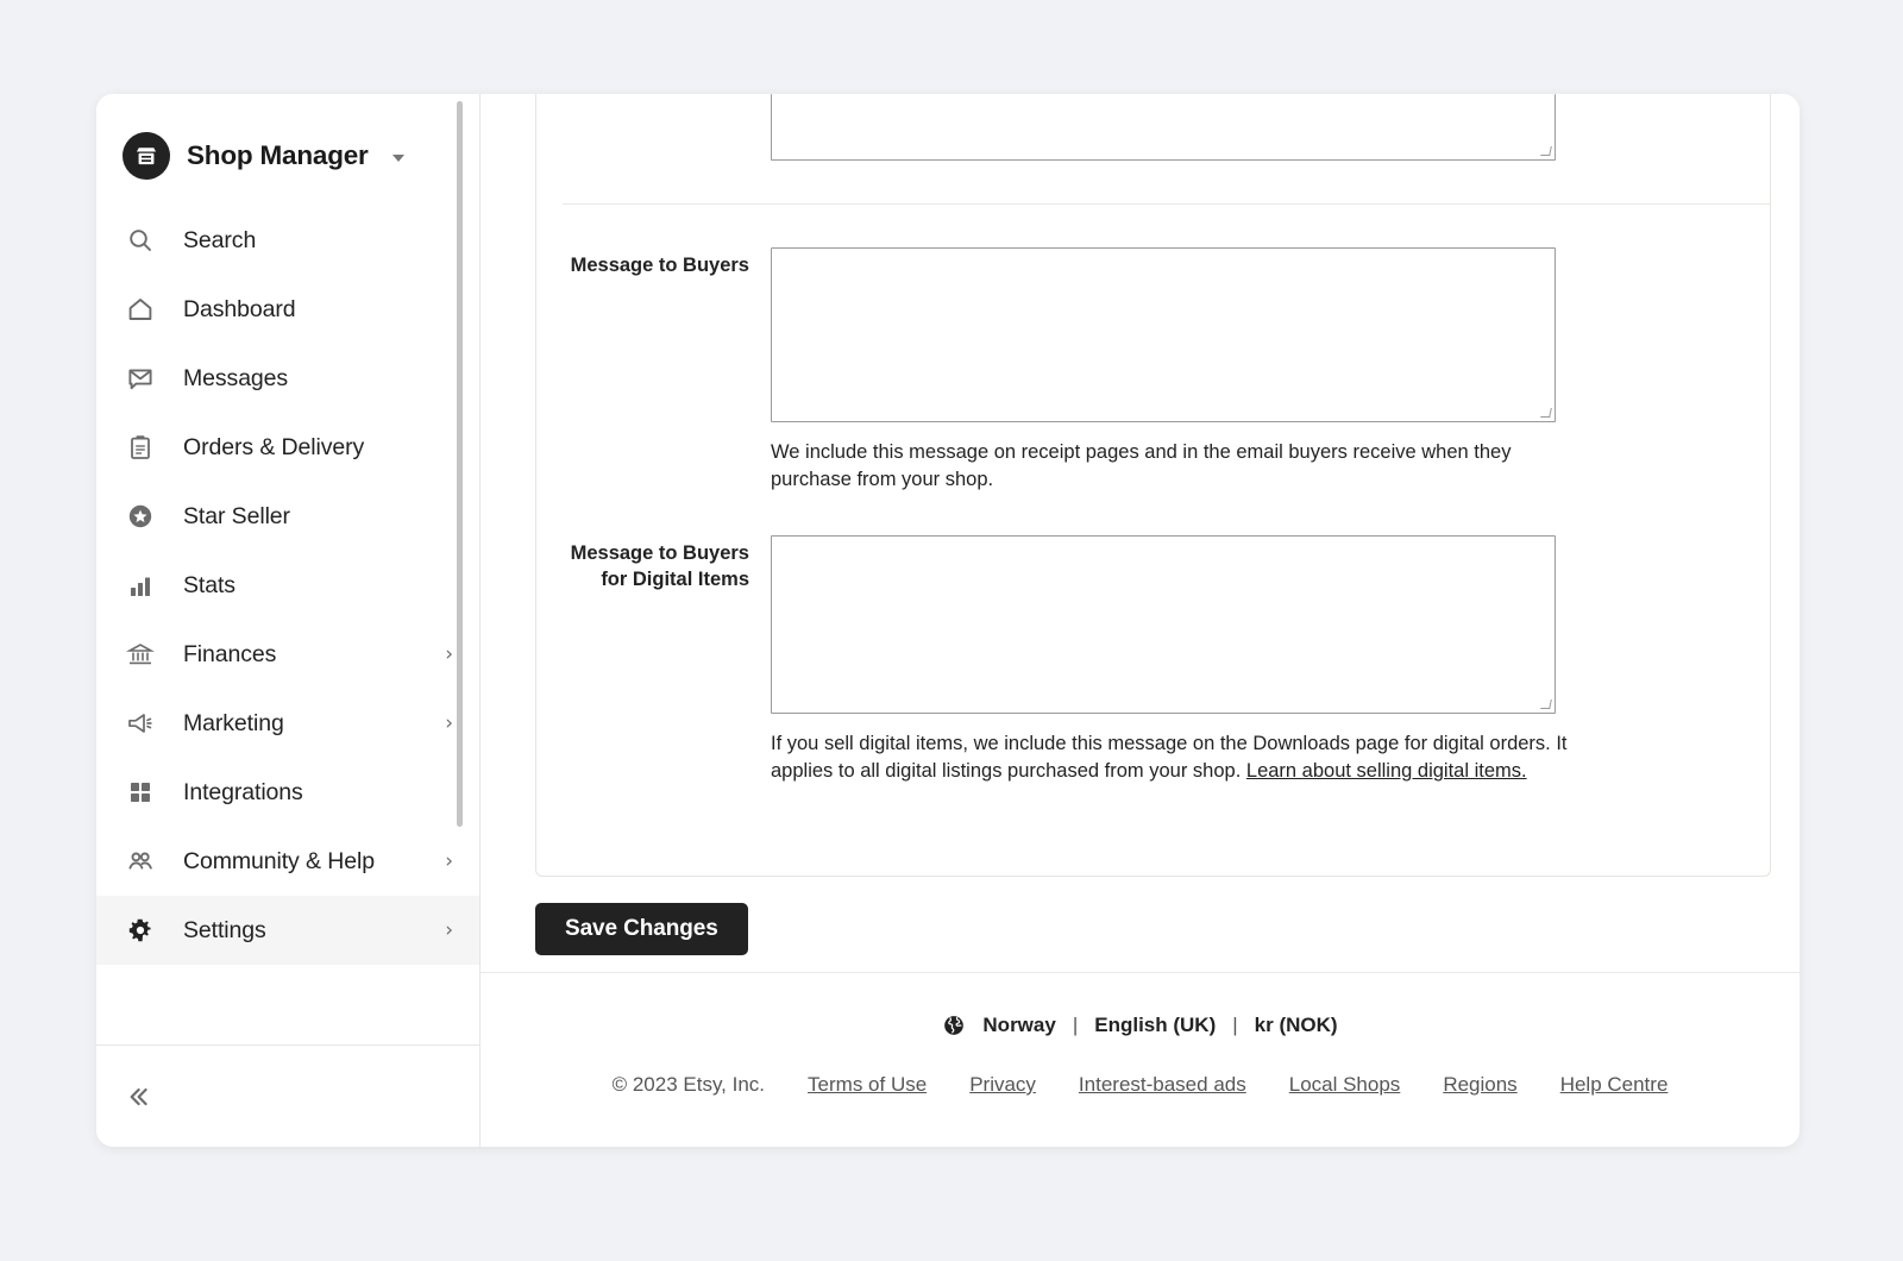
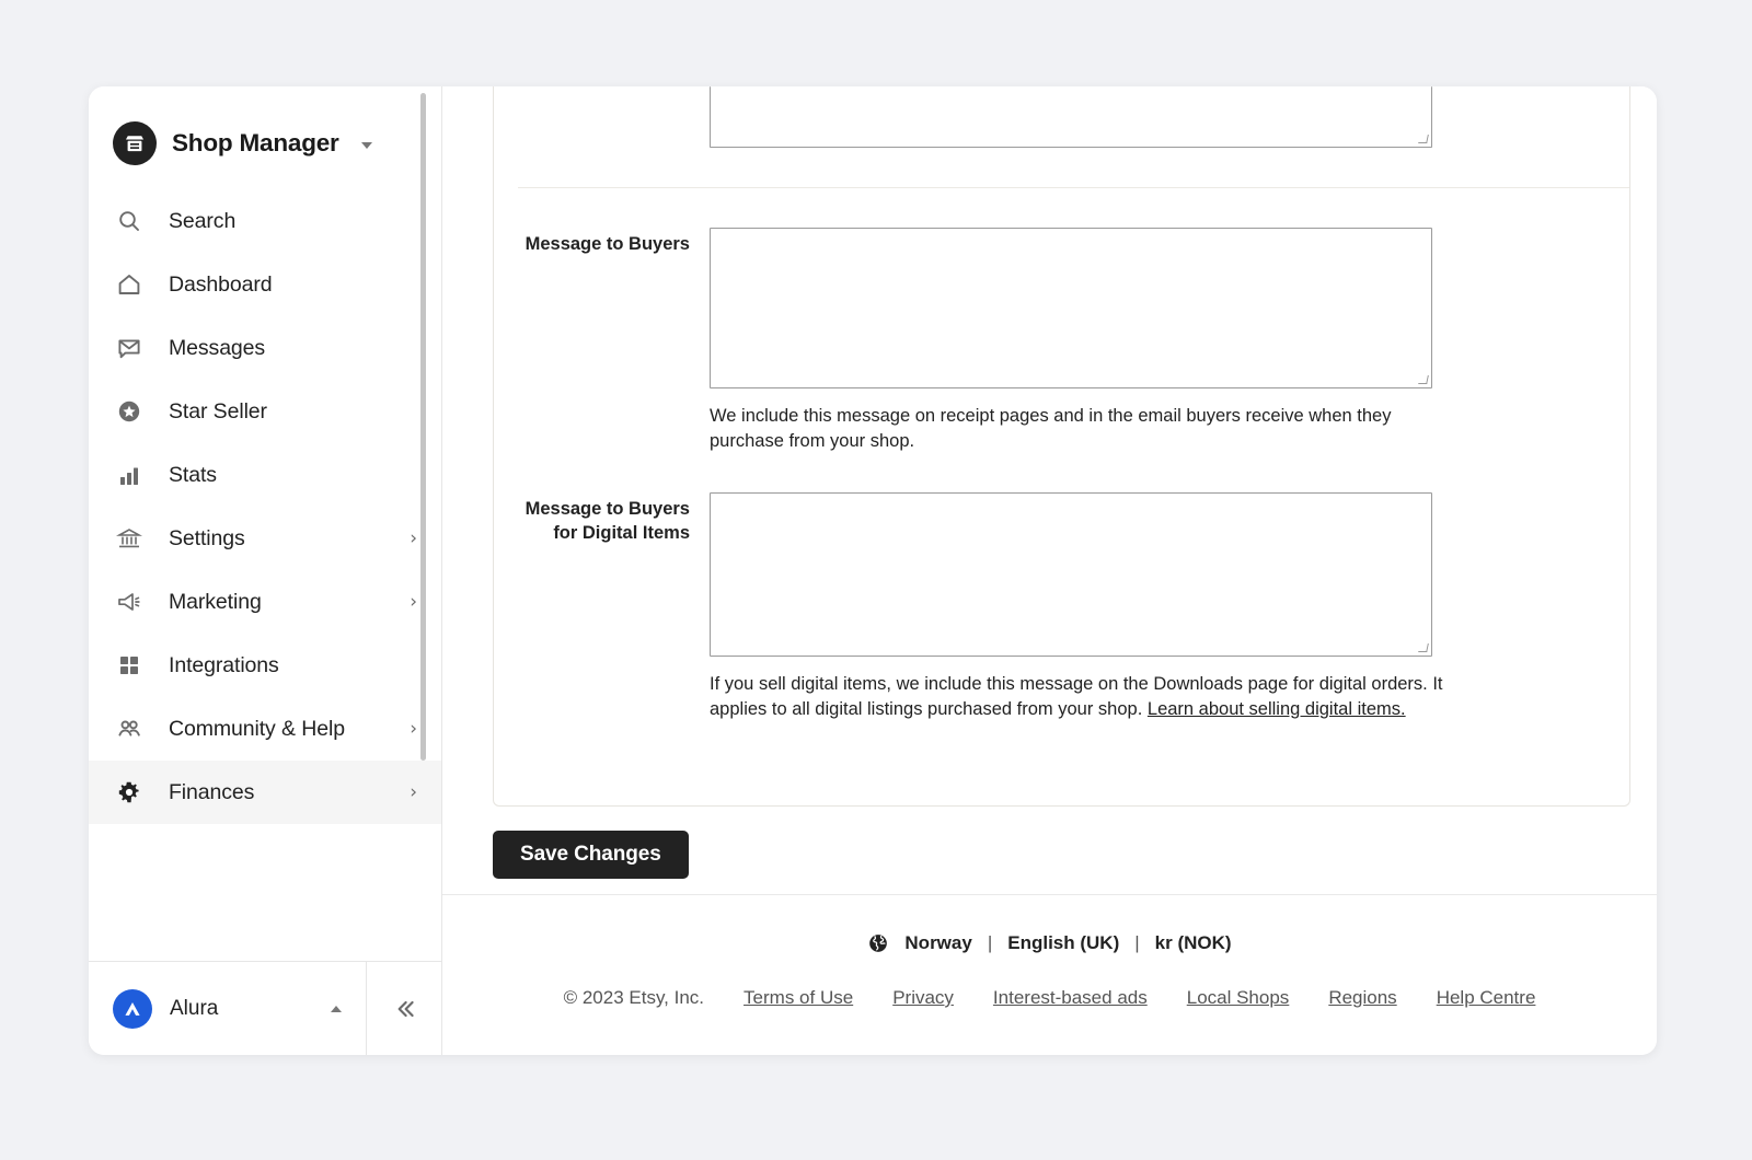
  Shop Manager
  Search
  Dashboard
  Messages
- Orders & Delivery
  Star Seller
  Stats
- Finances
+ Settings
  ›
  Marketing
  ›
  Integrations
  Community & Help
  ›
- Settings
+ Finances
  ›
+ Alura
  Message to Buyers
  We include this message on receipt pages and in the email buyers receive when they purchase from your shop.
  Message to Buyers
  for Digital Items
  If you sell digital items, we include this message on the Downloads page for digital orders. It applies to all digital listings purchased from your shop. Learn about selling digital items.
  Save Changes
  Norway
  |
  English (UK)
  |
  kr (NOK)
  © 2023 Etsy, Inc.
  Terms of Use
  Privacy
  Interest-based ads
  Local Shops
  Regions
  Help Centre
